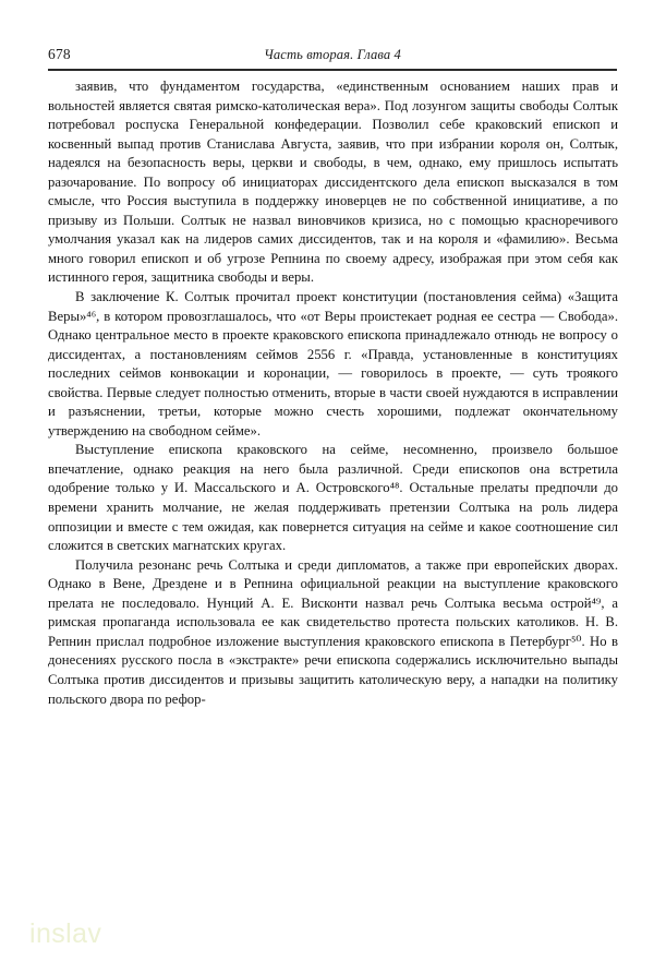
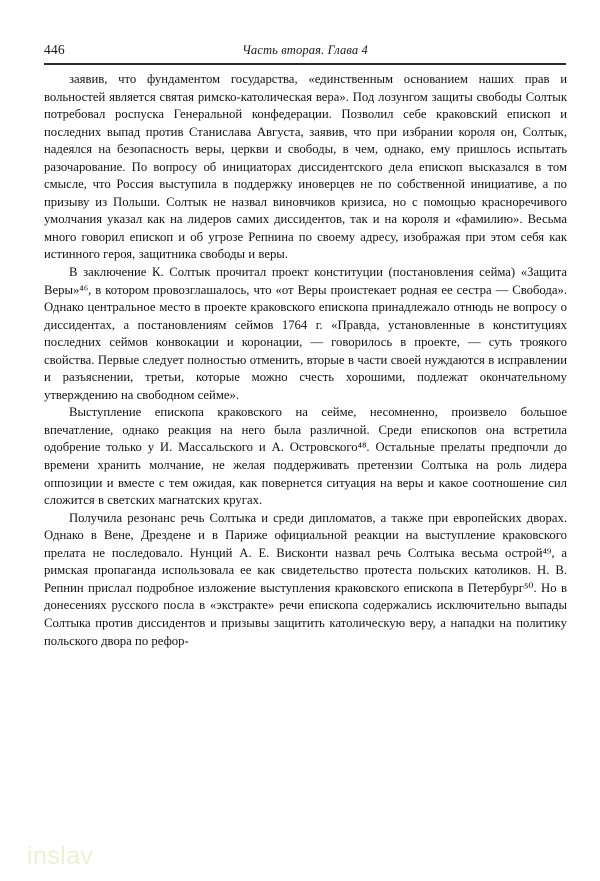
- 678
+ 446
  Часть вторая. Глава 4
- заявив, что фундаментом государства, «единственным основанием наших прав и вольностей является святая римско-католическая вера». Под лозунгом защиты свободы Солтык потребовал роспуска Генеральной конфедерации. Позволил себе краковский епископ и косвенный выпад против Станислава Августа, заявив, что при избрании короля он, Солтык, надеялся на безопасность веры, церкви и свободы, в чем, однако, ему пришлось испытать разочарование. По вопросу об инициаторах диссидентского дела епископ высказался в том смысле, что Россия выступила в поддержку иноверцев не по собственной инициативе, а по призыву из Польши. Солтык не назвал виновчиков кризиса, но с помощью красноречивого умолчания указал как на лидеров самих диссидентов, так и на короля и «фамилию». Весьма много говорил епископ и об угрозе Репнина по своему адресу, изображая при этом себя как истинного героя, защитника свободы и веры.
+ заявив, что фундаментом государства, «единственным основанием наших прав и вольностей является святая римско-католическая вера». Под лозунгом защиты свободы Солтык потребовал роспуска Генеральной конфедерации. Позволил себе краковский епископ и последних выпад против Станислава Августа, заявив, что при избрании короля он, Солтык, надеялся на безопасность веры, церкви и свободы, в чем, однако, ему пришлось испытать разочарование. По вопросу об инициаторах диссидентского дела епископ высказался в том смысле, что Россия выступила в поддержку иноверцев не по собственной инициативе, а по призыву из Польши. Солтык не назвал виновчиков кризиса, но с помощью красноречивого умолчания указал как на лидеров самих диссидентов, так и на короля и «фамилию». Весьма много говорил епископ и об угрозе Репнина по своему адресу, изображая при этом себя как истинного героя, защитника свободы и веры.
- В заключение К. Солтык прочитал проект конституции (постановления сейма) «Защита Веры»⁴⁶, в котором провозглашалось, что «от Веры проистекает родная ее сестра — Свобода». Однако центральное место в проекте краковского епископа принадлежало отнюдь не вопросу о диссидентах, а постановлениям сеймов 2556 г. «Правда, установленные в конституциях последних сеймов конвокации и коронации, — говорилось в проекте, — суть троякого свойства. Первые следует полностью отменить, вторые в части своей нуждаются в исправлении и разъяснении, третьи, которые можно счесть хорошими, подлежат окончательному утверждению на свободном сейме».
+ В заключение К. Солтык прочитал проект конституции (постановления сейма) «Защита Веры»⁴⁶, в котором провозглашалось, что «от Веры проистекает родная ее сестра — Свобода». Однако центральное место в проекте краковского епископа принадлежало отнюдь не вопросу о диссидентах, а постановлениям сеймов 1764 г. «Правда, установленные в конституциях последних сеймов конвокации и коронации, — говорилось в проекте, — суть троякого свойства. Первые следует полностью отменить, вторые в части своей нуждаются в исправлении и разъяснении, третьи, которые можно счесть хорошими, подлежат окончательному утверждению на свободном сейме».
- Выступление епископа краковского на сейме, несомненно, произвело большое впечатление, однако реакция на него была различной. Среди епископов она встретила одобрение только у И. Массальского и А. Островского⁴⁸. Остальные прелаты предпочли до времени хранить молчание, не желая поддерживать претензии Солтыка на роль лидера оппозиции и вместе с тем ожидая, как повернется ситуация на сейме и какое соотношение сил сложится в светских магнатских кругах.
+ Выступление епископа краковского на сейме, несомненно, произвело большое впечатление, однако реакция на него была различной. Среди епископов она встретила одобрение только у И. Массальского и А. Островского⁴⁸. Остальные прелаты предпочли до времени хранить молчание, не желая поддерживать претензии Солтыка на роль лидера оппозиции и вместе с тем ожидая, как повернется ситуация на веры и какое соотношение сил сложится в светских магнатских кругах.
- Получила резонанс речь Солтыка и среди дипломатов, а также при европейских дворах. Однако в Вене, Дрездене и в Репнина официальной реакции на выступление краковского прелата не последовало. Нунций А. Е. Висконти назвал речь Солтыка весьма острой⁴⁹, а римская пропаганда использовала ее как свидетельство протеста польских католиков. Н. В. Репнин прислал подробное изложение выступления краковского епископа в Петербург⁵⁰. Но в донесениях русского посла в «экстракте» речи епископа содержались исключительно выпады Солтыка против диссидентов и призывы защитить католическую веру, а нападки на политику польского двора по рефор-
+ Получила резонанс речь Солтыка и среди дипломатов, а также при европейских дворах. Однако в Вене, Дрездене и в Париже официальной реакции на выступление краковского прелата не последовало. Нунций А. Е. Висконти назвал речь Солтыка весьма острой⁴⁹, а римская пропаганда использовала ее как свидетельство протеста польских католиков. Н. В. Репнин прислал подробное изложение выступления краковского епископа в Петербург⁵⁰. Но в донесениях русского посла в «экстракте» речи епископа содержались исключительно выпады Солтыка против диссидентов и призывы защитить католическую веру, а нападки на политику польского двора по рефор-
  inslav
